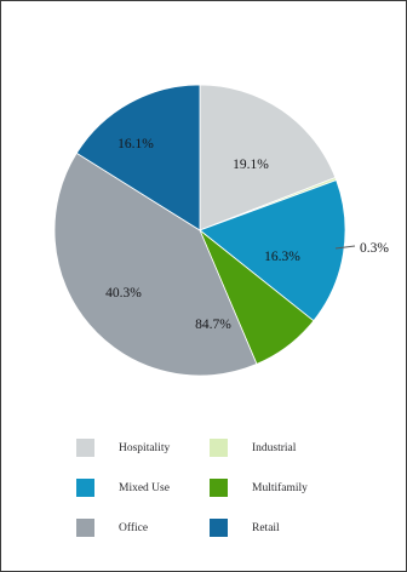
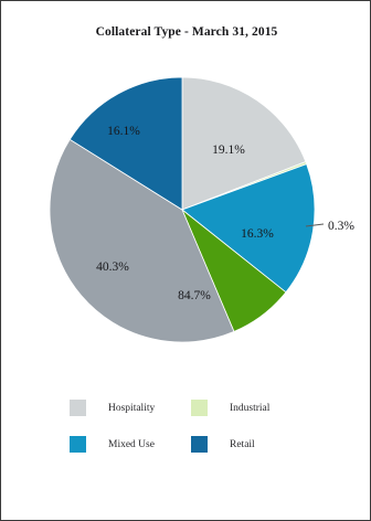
+ Collateral Type - March 31, 2015
  16.1%
  19.1%
  0.3%
  16.3%
  84.7%
  40.3%
  Hospitality
  Industrial
  Mixed Use
- Multifamily
- Office
  Retail
